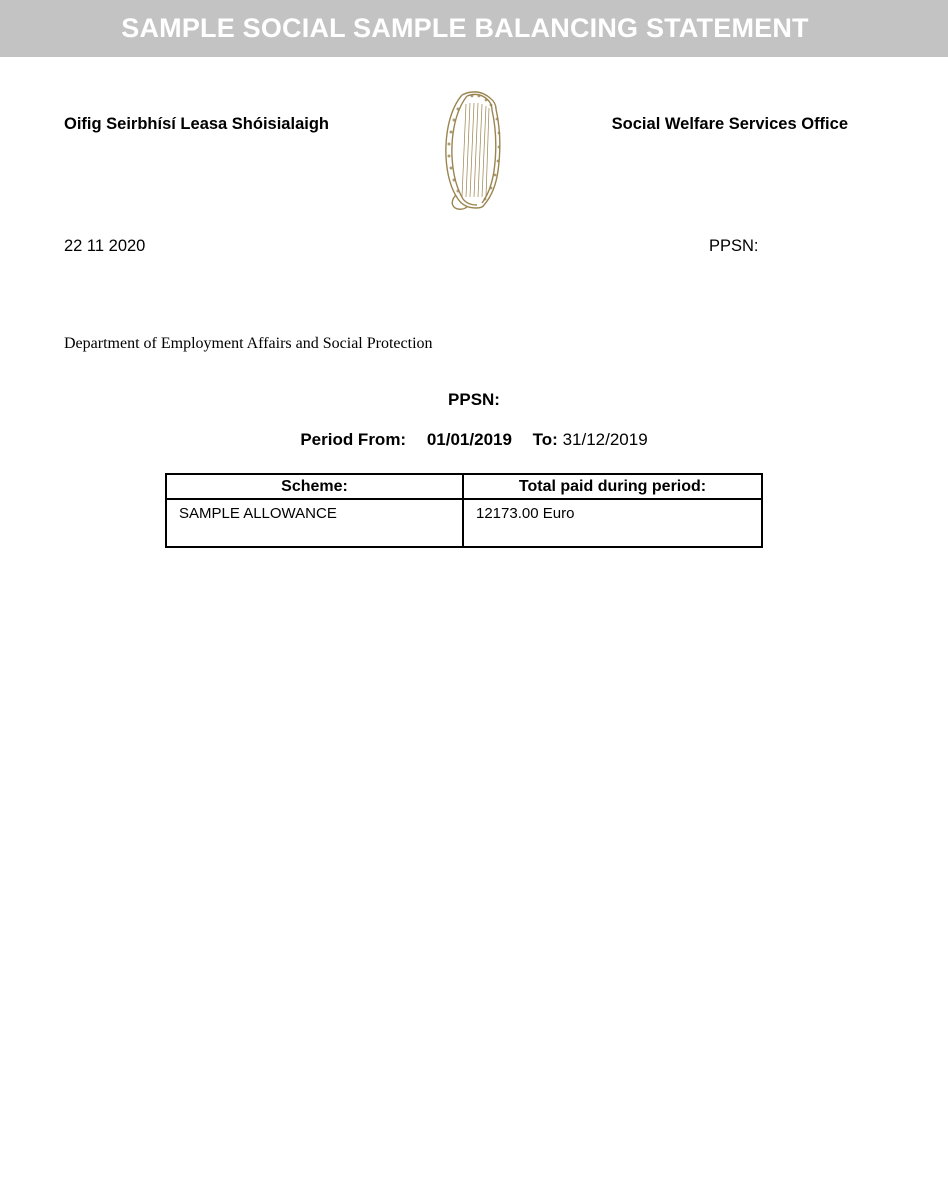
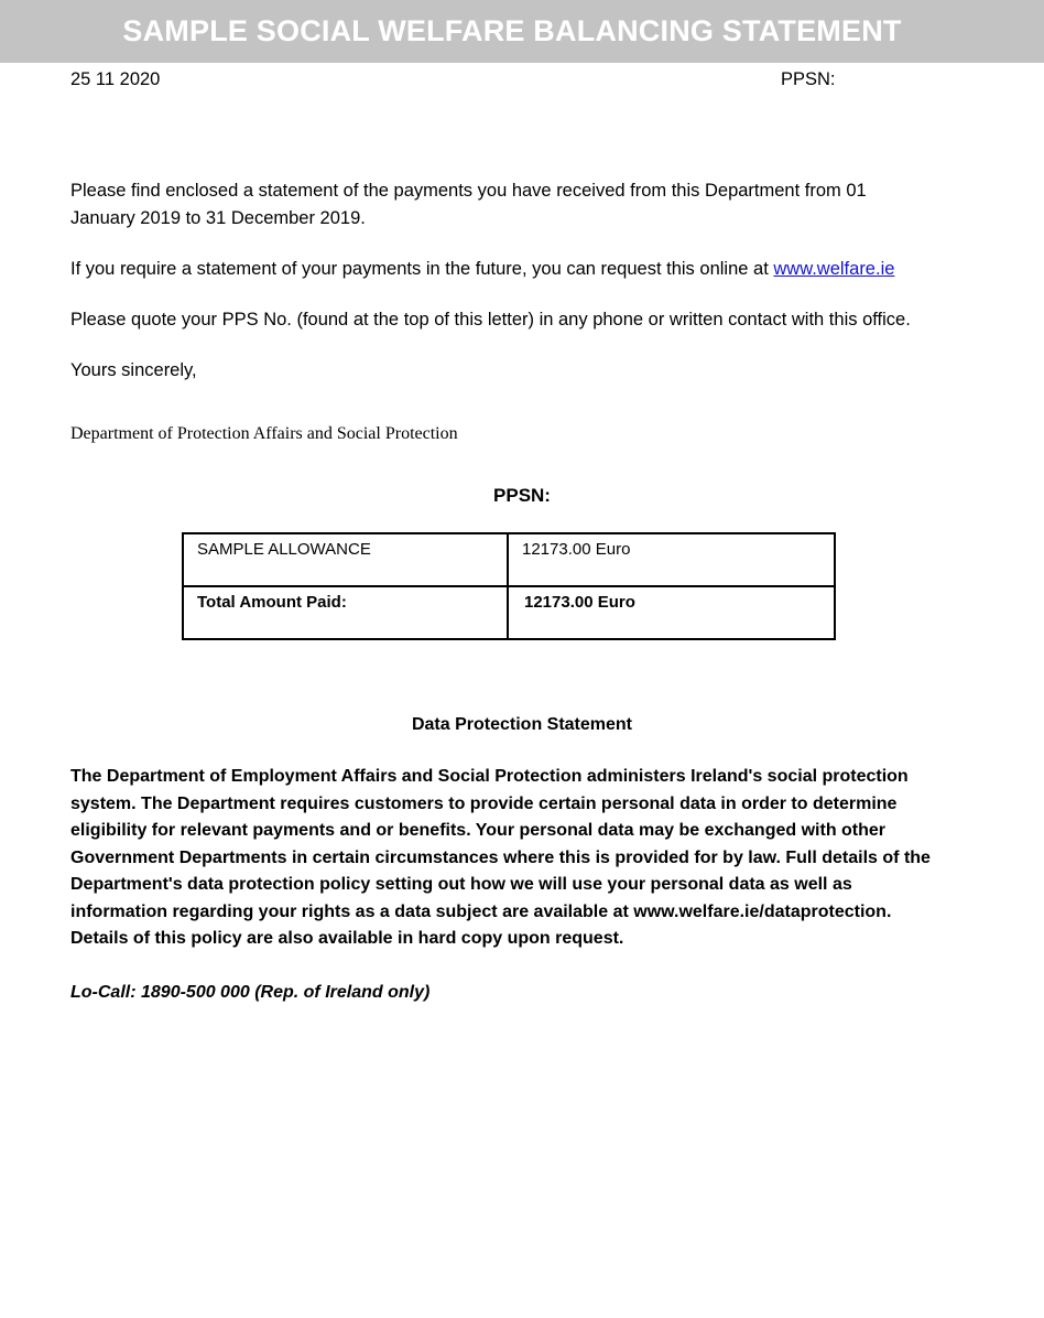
- SAMPLE SOCIAL SAMPLE BALANCING STATEMENT
+ SAMPLE SOCIAL WELFARE BALANCING STATEMENT
- Oifig Seirbhísí Leasa Shóisialaigh
- Social Welfare Services Office
- 22 11 2020
+ 25 11 2020
  PPSN:
+ Please find enclosed a statement of the payments you have received from this Department from 01 January 2019 to 31 December 2019.
+ If you require a statement of your payments in the future, you can request this online at www.welfare.ie
+ Please quote your PPS No. (found at the top of this letter) in any phone or written contact with this office.
+ Yours sincerely,
- Department of Employment Affairs and Social Protection
+ Department of Protection Affairs and Social Protection
  PPSN:
- Period From: 01/01/2019 To: 31/12/2019
- Scheme:	Total paid during period:
  SAMPLE ALLOWANCE	12173.00 Euro
+ Total Amount Paid:	12173.00 Euro
+ Data Protection Statement
+ The Department of Employment Affairs and Social Protection administers Ireland's social protection system. The Department requires customers to provide certain personal data in order to determine eligibility for relevant payments and or benefits. Your personal data may be exchanged with other Government Departments in certain circumstances where this is provided for by law. Full details of the Department's data protection policy setting out how we will use your personal data as well as information regarding your rights as a data subject are available at www.welfare.ie/dataprotection. Details of this policy are also available in hard copy upon request.
+ Lo-Call: 1890-500 000 (Rep. of Ireland only)
